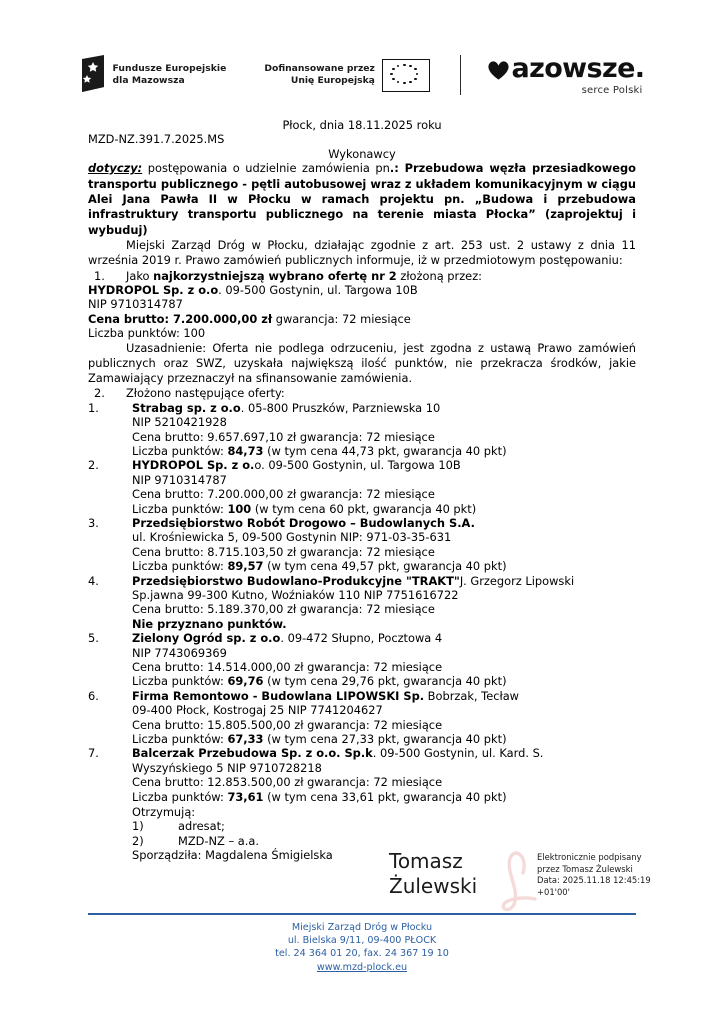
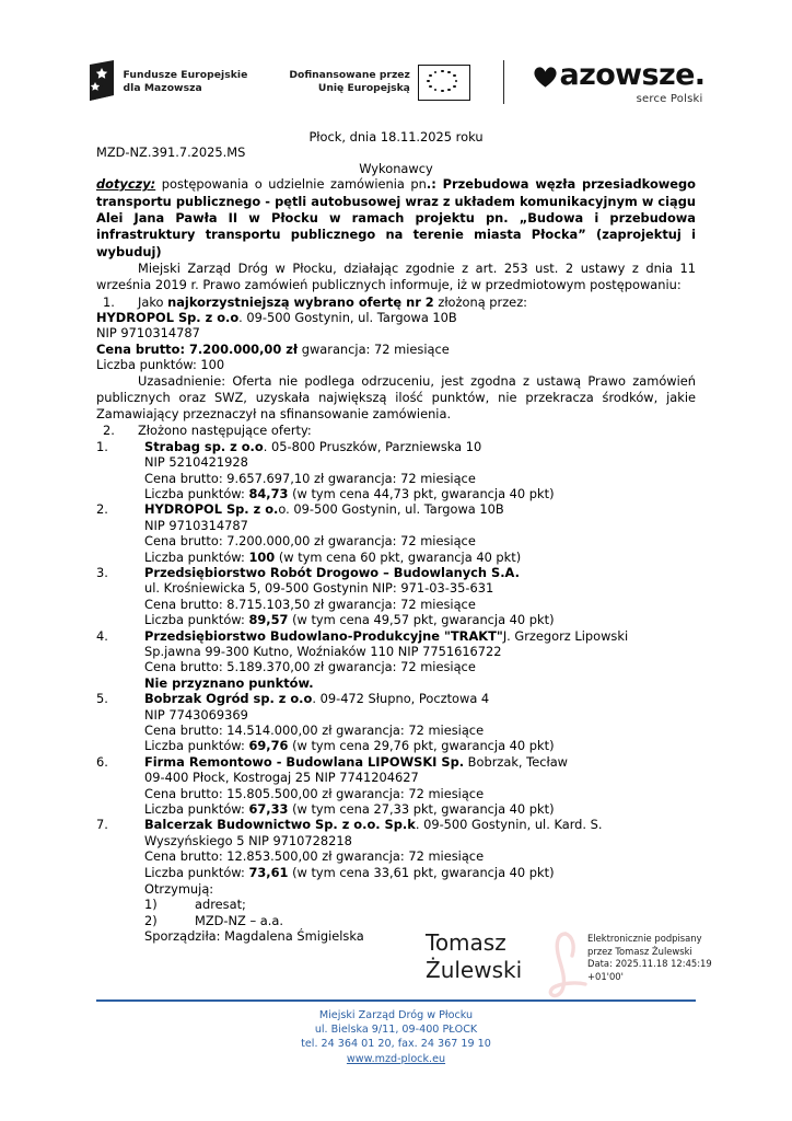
  Fundusze Europejskie
  dla Mazowsza
  Dofinansowane przez
  Unię Europejską
  azowsze.
  serce Polski
  Płock, dnia 18.11.2025 roku
  MZD-NZ.391.7.2025.MS
  Wykonawcy
  dotyczy: postępowania o udzielnie zamówienia pn.: Przebudowa węzła przesiadkowego transportu publicznego - pętli autobusowej wraz z układem komunikacyjnym w ciągu Alei Jana Pawła II w Płocku w ramach projektu pn. „Budowa i przebudowa infrastruktury transportu publicznego na terenie miasta Płocka” (zaprojektuj i wybuduj)
  Miejski Zarząd Dróg w Płocku, działając zgodnie z art. 253 ust. 2 ustawy z dnia 11 września 2019 r. Prawo zamówień publicznych informuje, iż w przedmiotowym postępowaniu:
  1.
  Jako najkorzystniejszą wybrano ofertę nr 2 złożoną przez:
  HYDROPOL Sp. z o.o. 09-500 Gostynin, ul. Targowa 10B
  NIP 9710314787
  Cena brutto: 7.200.000,00 zł gwarancja: 72 miesiące
  Liczba punktów: 100
  Uzasadnienie: Oferta nie podlega odrzuceniu, jest zgodna z ustawą Prawo zamówień publicznych oraz SWZ, uzyskała największą ilość punktów, nie przekracza środków, jakie Zamawiający przeznaczył na sfinansowanie zamówienia.
  2.
  Złożono następujące oferty:
  1.
  Strabag sp. z o.o. 05-800 Pruszków, Parzniewska 10
  NIP 5210421928
  Cena brutto: 9.657.697,10 zł gwarancja: 72 miesiące
  Liczba punktów: 84,73 (w tym cena 44,73 pkt, gwarancja 40 pkt)
  2.
  HYDROPOL Sp. z o.o. 09-500 Gostynin, ul. Targowa 10B
  NIP 9710314787
  Cena brutto: 7.200.000,00 zł gwarancja: 72 miesiące
  Liczba punktów: 100 (w tym cena 60 pkt, gwarancja 40 pkt)
  3.
  Przedsiębiorstwo Robót Drogowo – Budowlanych S.A.
  ul. Krośniewicka 5, 09-500 Gostynin NIP: 971-03-35-631
  Cena brutto: 8.715.103,50 zł gwarancja: 72 miesiące
  Liczba punktów: 89,57 (w tym cena 49,57 pkt, gwarancja 40 pkt)
  4.
  Przedsiębiorstwo Budowlano-Produkcyjne "TRAKT"J. Grzegorz Lipowski
  Sp.jawna 99-300 Kutno, Woźniaków 110 NIP 7751616722
  Cena brutto: 5.189.370,00 zł gwarancja: 72 miesiące
  Nie przyznano punktów.
  5.
- Zielony Ogród sp. z o.o. 09-472 Słupno, Pocztowa 4
+ Bobrzak Ogród sp. z o.o. 09-472 Słupno, Pocztowa 4
  NIP 7743069369
  Cena brutto: 14.514.000,00 zł gwarancja: 72 miesiące
  Liczba punktów: 69,76 (w tym cena 29,76 pkt, gwarancja 40 pkt)
  6.
  Firma Remontowo - Budowlana LIPOWSKI Sp. Bobrzak, Tecław
  09-400 Płock, Kostrogaj 25 NIP 7741204627
  Cena brutto: 15.805.500,00 zł gwarancja: 72 miesiące
  Liczba punktów: 67,33 (w tym cena 27,33 pkt, gwarancja 40 pkt)
  7.
- Balcerzak Przebudowa Sp. z o.o. Sp.k. 09-500 Gostynin, ul. Kard. S.
+ Balcerzak Budownictwo Sp. z o.o. Sp.k. 09-500 Gostynin, ul. Kard. S.
  Wyszyńskiego 5 NIP 9710728218
  Cena brutto: 12.853.500,00 zł gwarancja: 72 miesiące
  Liczba punktów: 73,61 (w tym cena 33,61 pkt, gwarancja 40 pkt)
  Otrzymują:
  1)
  adresat;
  2)
  MZD-NZ – a.a.
  Sporządziła: Magdalena Śmigielska
  Tomasz
  Żulewski
  Elektronicznie podpisany
  przez Tomasz Żulewski
  Data: 2025.11.18 12:45:19
  +01'00'
  Miejski Zarząd Dróg w Płocku
  ul. Bielska 9/11, 09-400 PŁOCK
  tel. 24 364 01 20, fax. 24 367 19 10
  www.mzd-plock.eu
